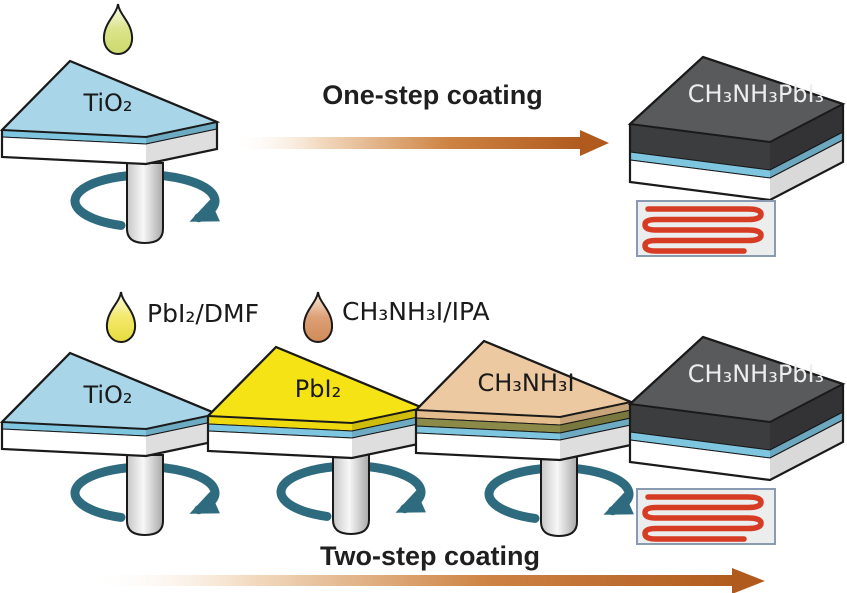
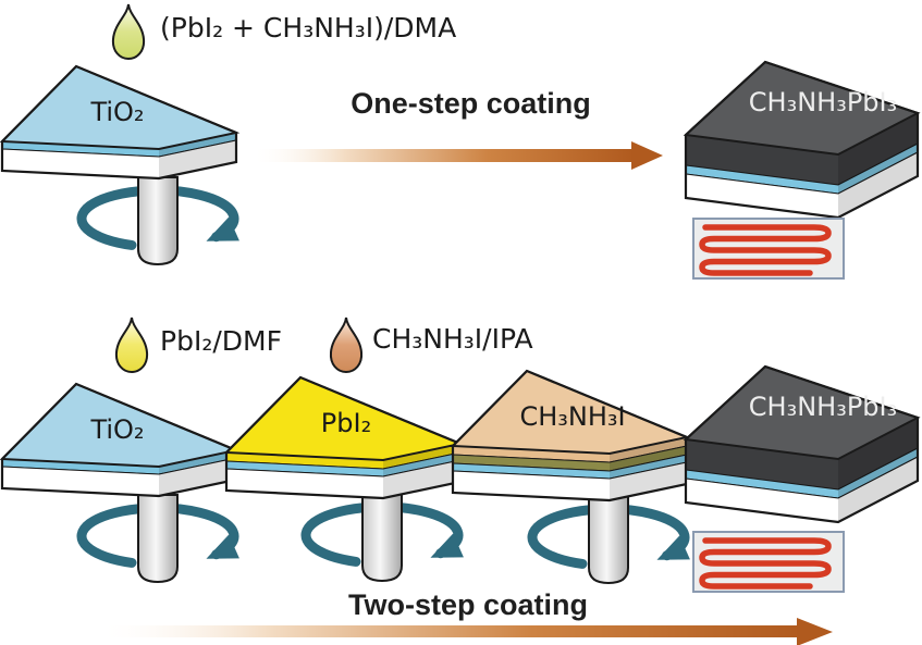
+ (PbI₂ + CH₃NH₃I)/DMA
  TiO₂
  One-step coating
  CH₃NH₃PbI₃
  PbI₂/DMF
  CH₃NH₃I/IPA
  TiO₂
  PbI₂
  CH₃NH₃I
  CH₃NH₃PbI₃
  Two-step coating
